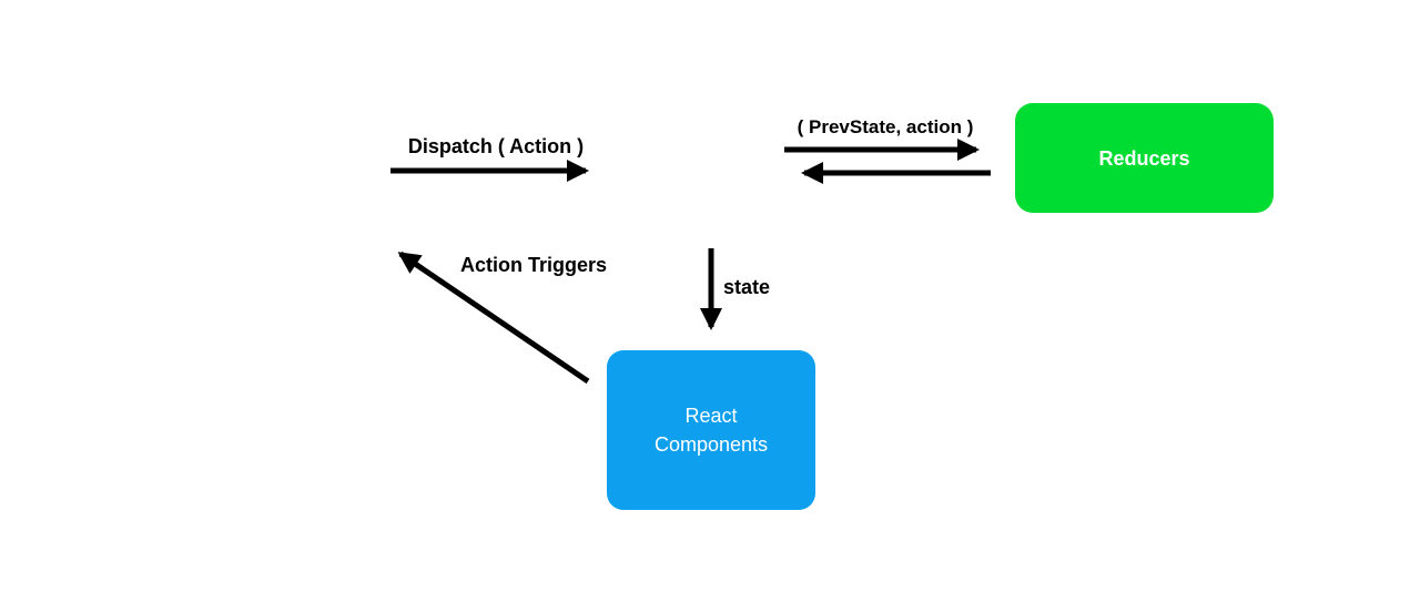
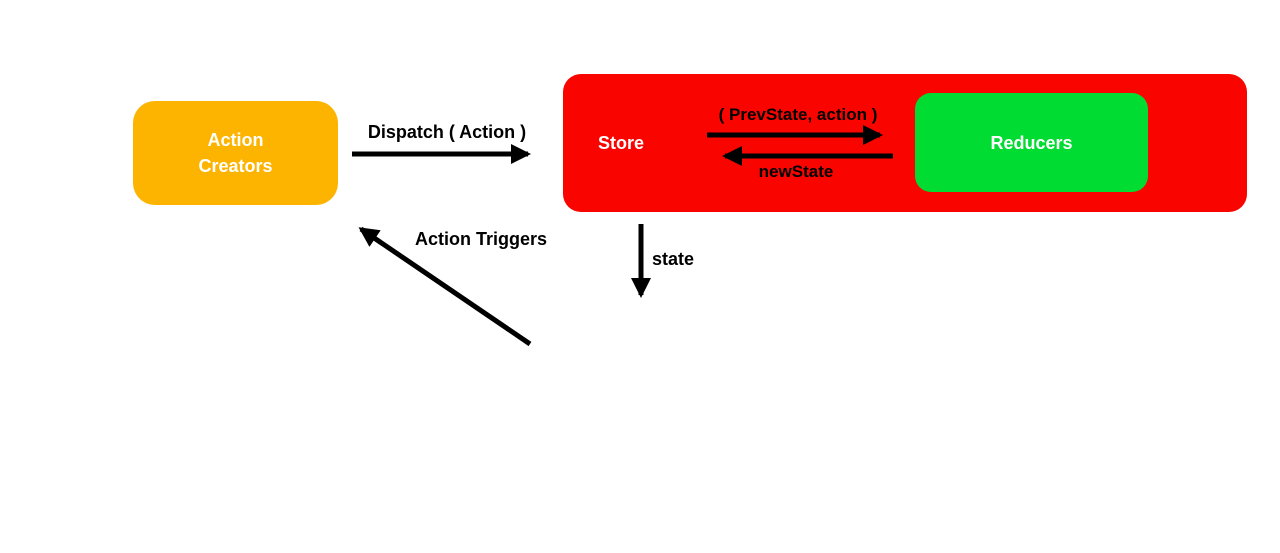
+ Action
+ Creators
+ Store
  Reducers
- React
- Components
  Dispatch ( Action )
  ( PrevState, action )
+ newState
  state
  Action Triggers
